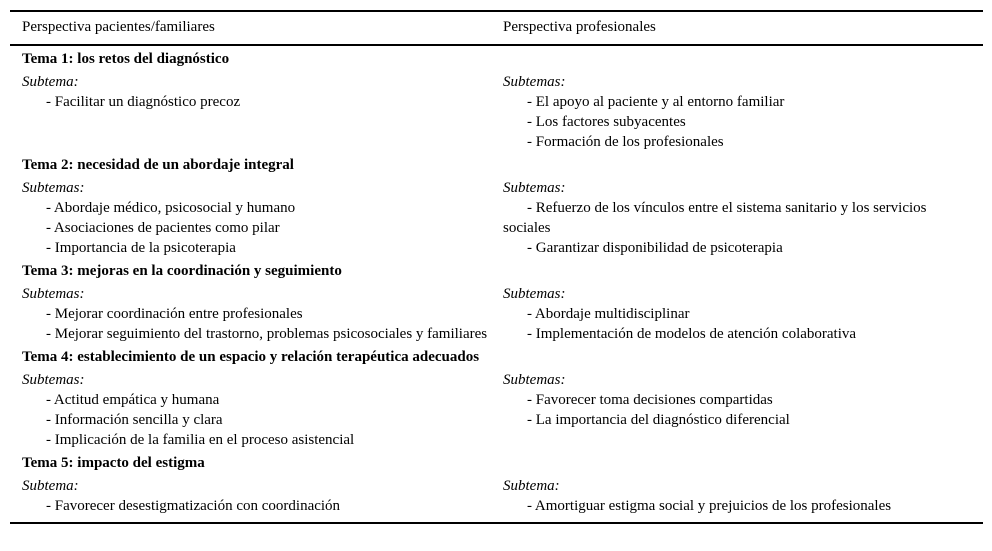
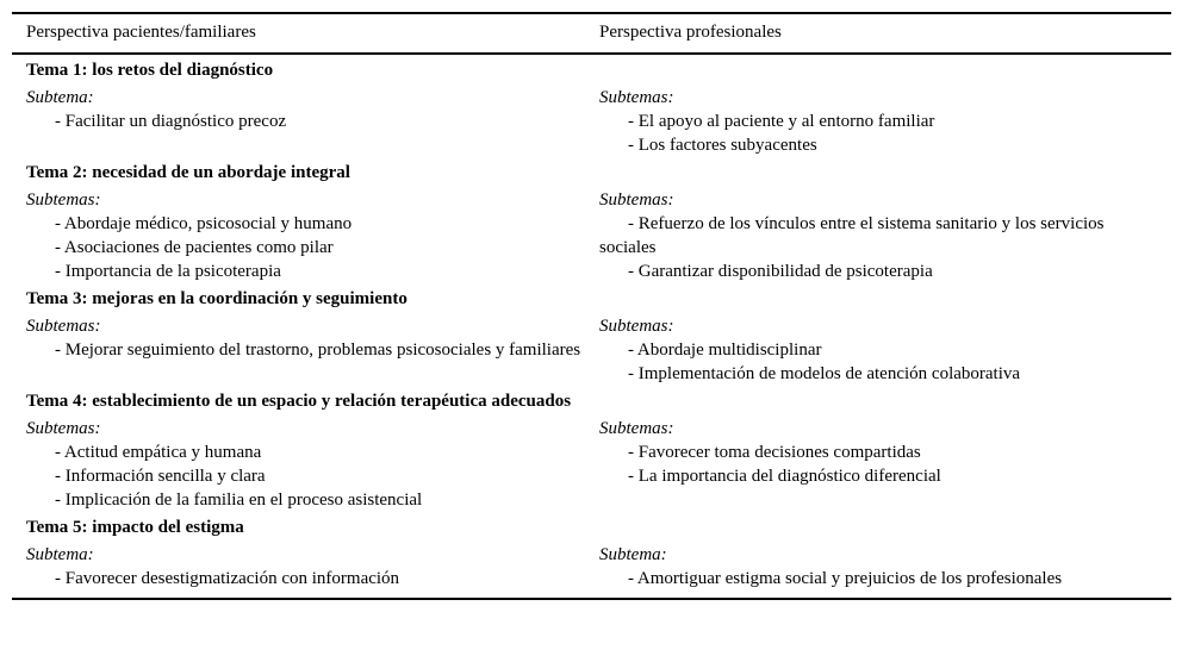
  Perspectiva pacientes/familiares
  Perspectiva profesionales
  Tema 1: los retos del diagnóstico
  Subtema:
  - Facilitar un diagnóstico precoz
  Subtemas:
  - El apoyo al paciente y al entorno familiar
  - Los factores subyacentes
- - Formación de los profesionales
  Tema 2: necesidad de un abordaje integral
  Subtemas:
  - Abordaje médico, psicosocial y humano
  - Asociaciones de pacientes como pilar
  - Importancia de la psicoterapia
  Subtemas:
  - Refuerzo de los vínculos entre el sistema sanitario y los servicios sociales
  - Garantizar disponibilidad de psicoterapia
  Tema 3: mejoras en la coordinación y seguimiento
  Subtemas:
- - Mejorar coordinación entre profesionales
  - Mejorar seguimiento del trastorno, problemas psicosociales y familiares
  Subtemas:
  - Abordaje multidisciplinar
  - Implementación de modelos de atención colaborativa
  Tema 4: establecimiento de un espacio y relación terapéutica adecuados
  Subtemas:
  - Actitud empática y humana
  - Información sencilla y clara
  - Implicación de la familia en el proceso asistencial
  Subtemas:
  - Favorecer toma decisiones compartidas
  - La importancia del diagnóstico diferencial
  Tema 5: impacto del estigma
  Subtema:
- - Favorecer desestigmatización con coordinación
+ - Favorecer desestigmatización con información
  Subtema:
  - Amortiguar estigma social y prejuicios de los profesionales
